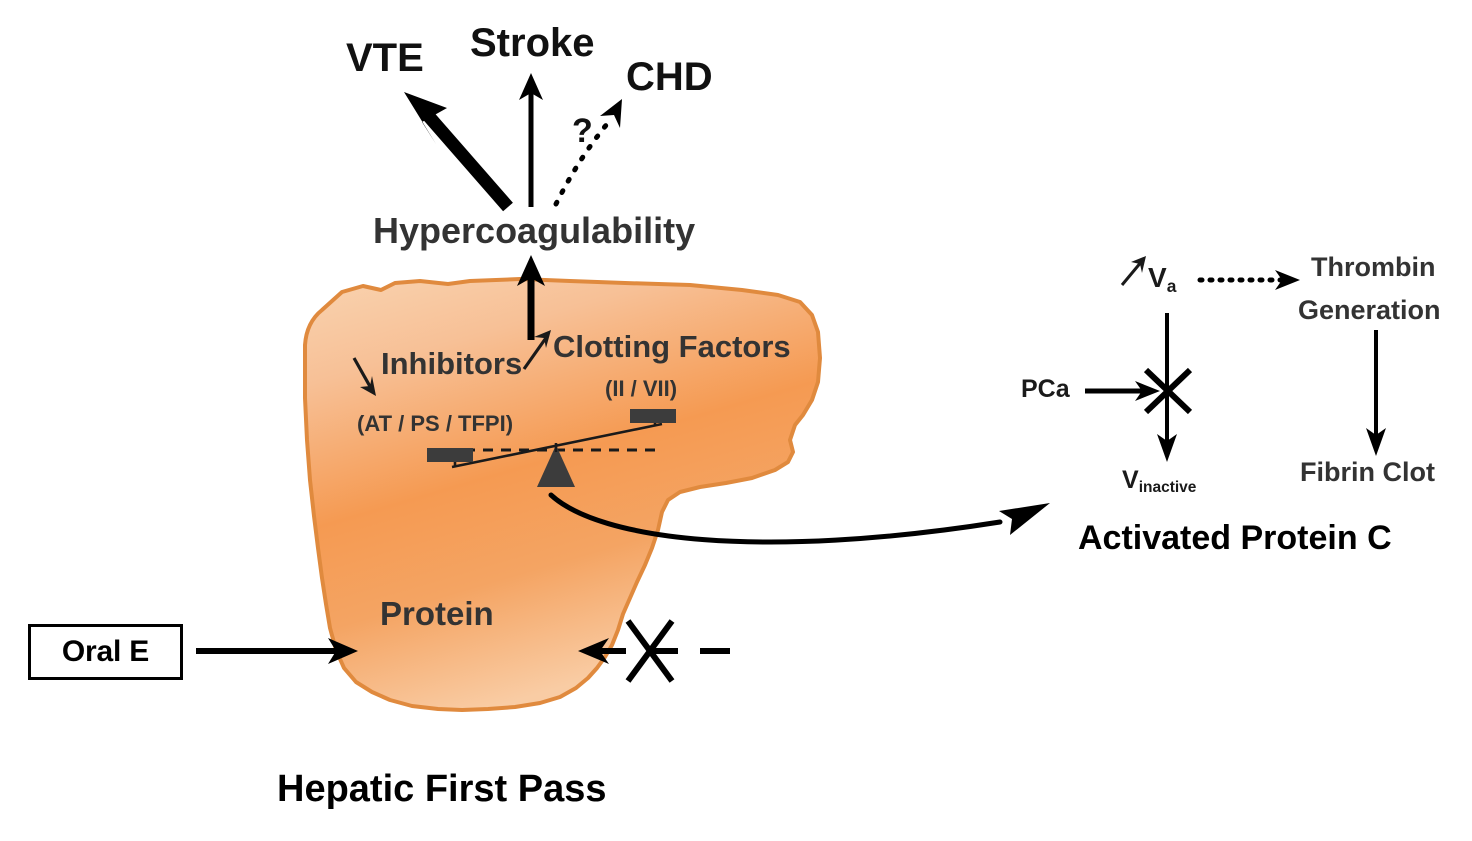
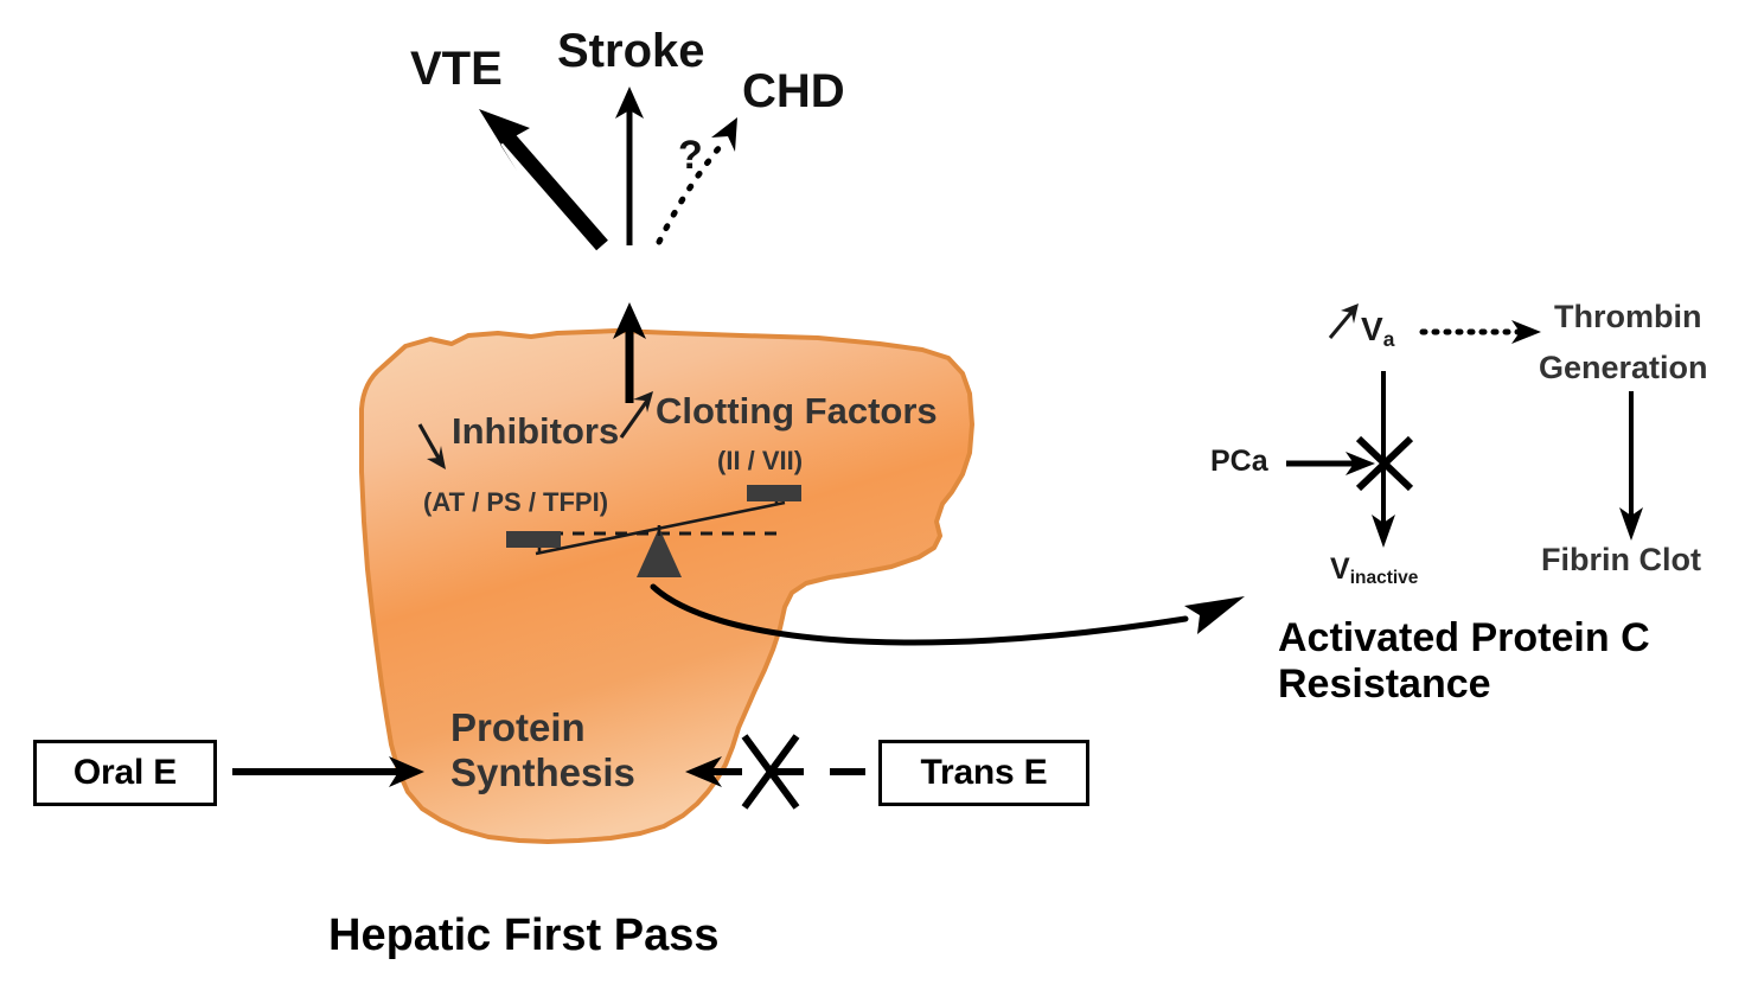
  VTE
  Stroke
  CHD
  ?
- Hypercoagulability
  Clotting Factors
  (II / VII)
  Inhibitors
  (AT / PS / TFPI)
  Protein
+ Synthesis
  Oral E
+ Trans E
  Hepatic First Pass
  Va
  PCa
  Vinactive
  Thrombin
  Generation
  Fibrin Clot
  Activated Protein C
+ Resistance
